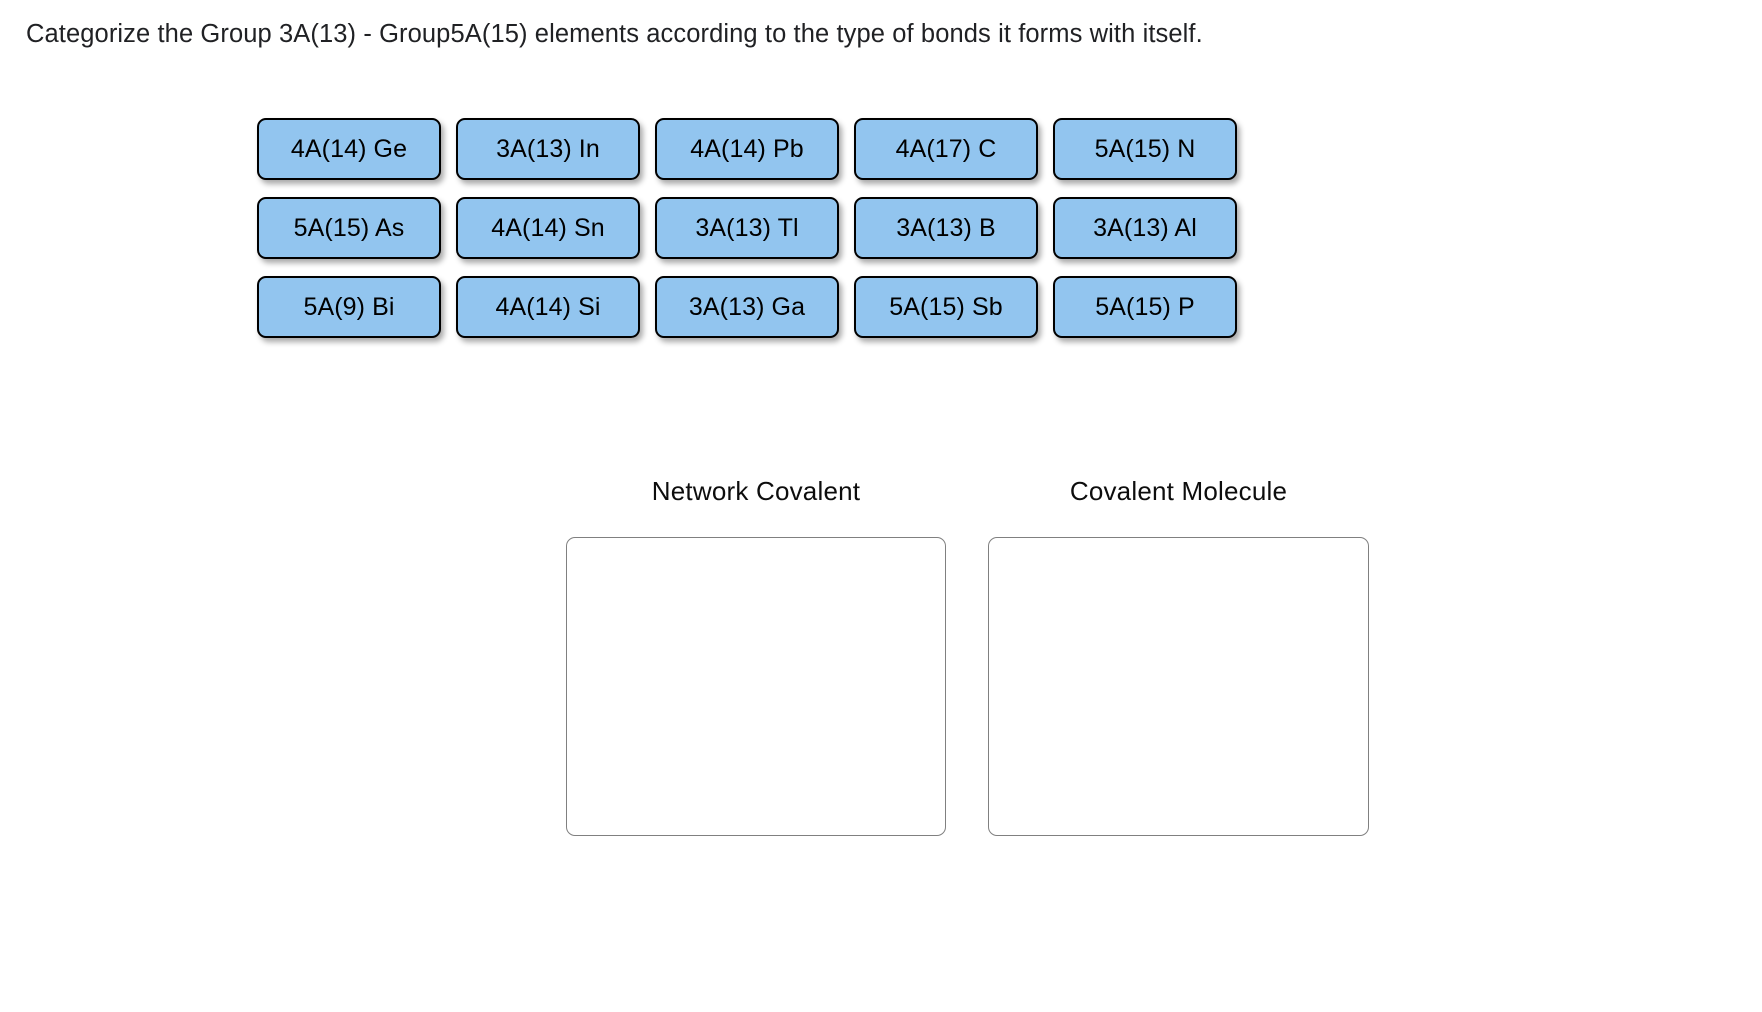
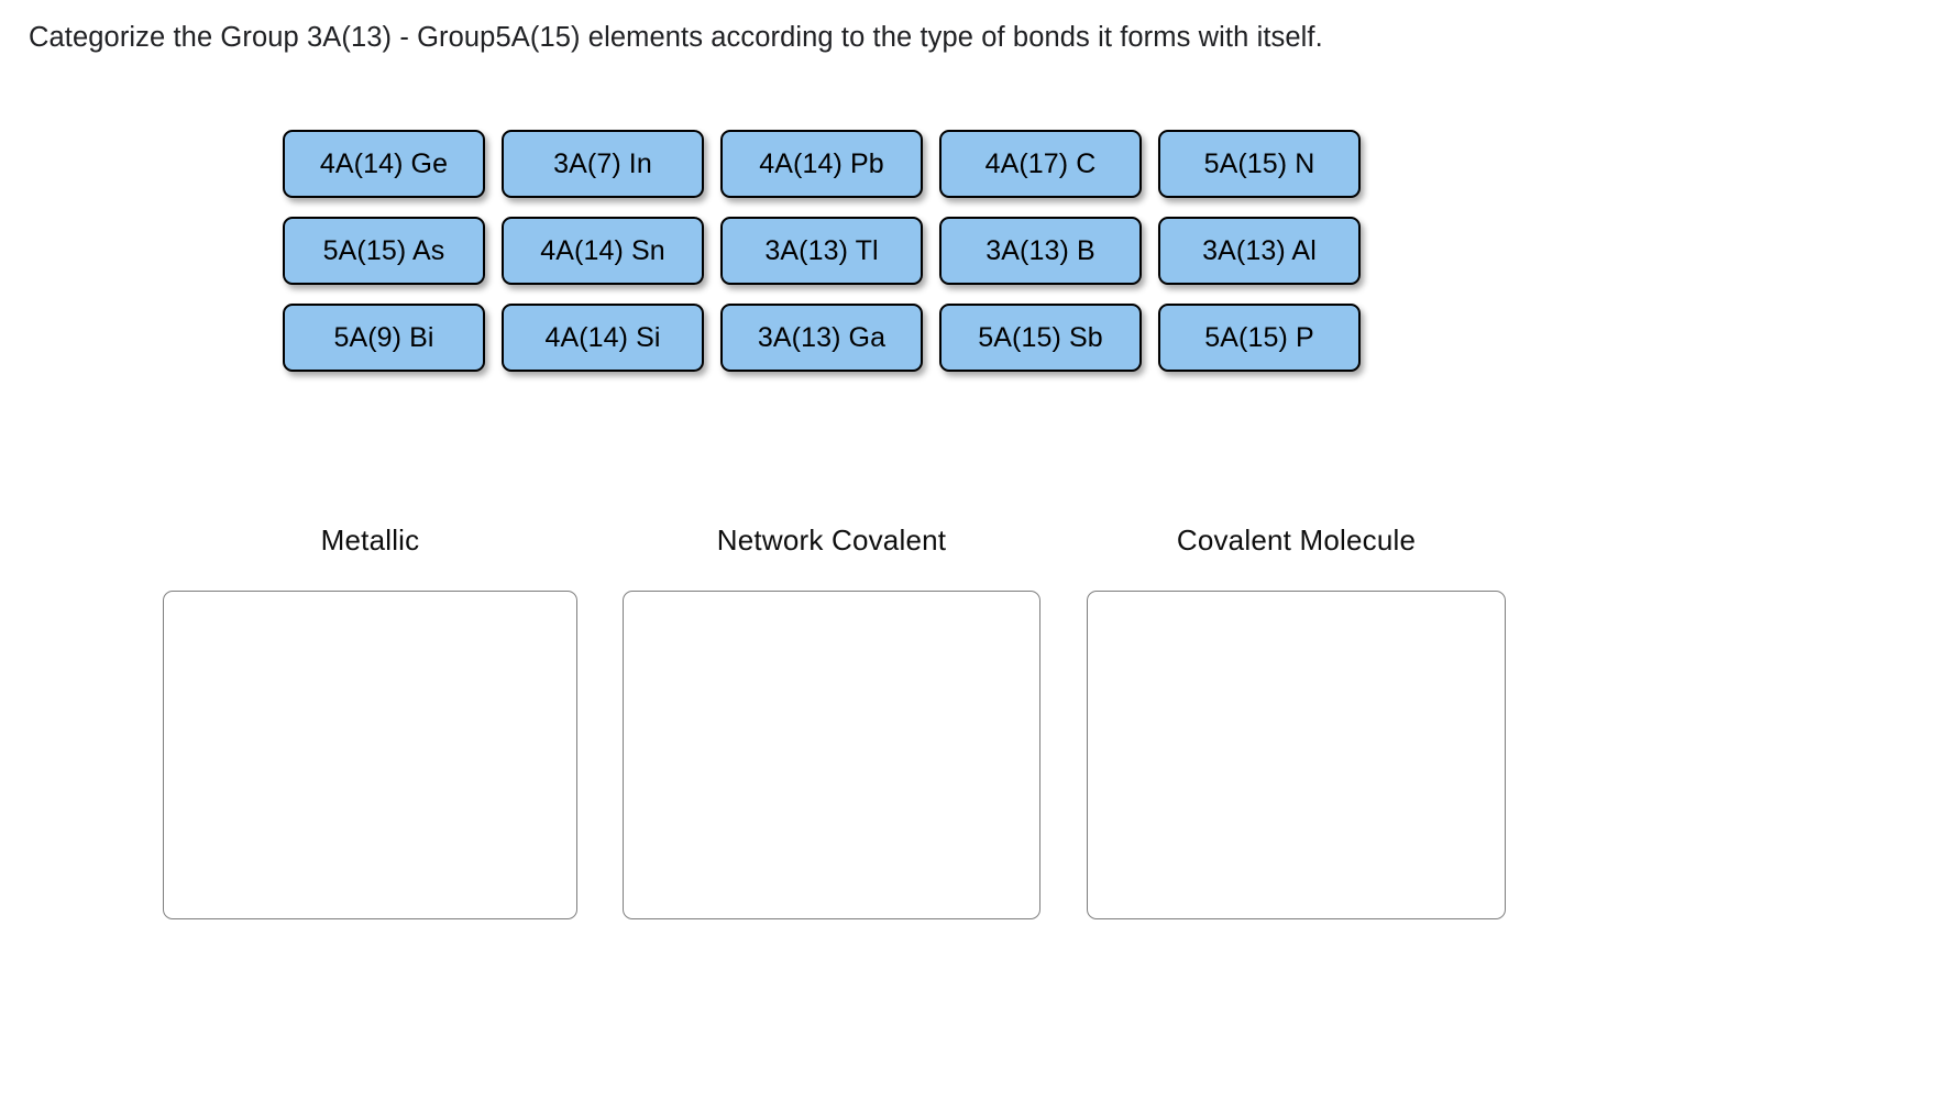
  Categorize the Group 3A(13) - Group5A(15) elements according to the type of bonds it forms with itself.
  4A(14) Ge
- 3A(13) In
+ 3A(7) In
  4A(14) Pb
  4A(17) C
  5A(15) N
  5A(15) As
  4A(14) Sn
  3A(13) Tl
  3A(13) B
  3A(13) Al
  5A(9) Bi
  4A(14) Si
  3A(13) Ga
  5A(15) Sb
  5A(15) P
+ Metallic
  Network Covalent
  Covalent Molecule
